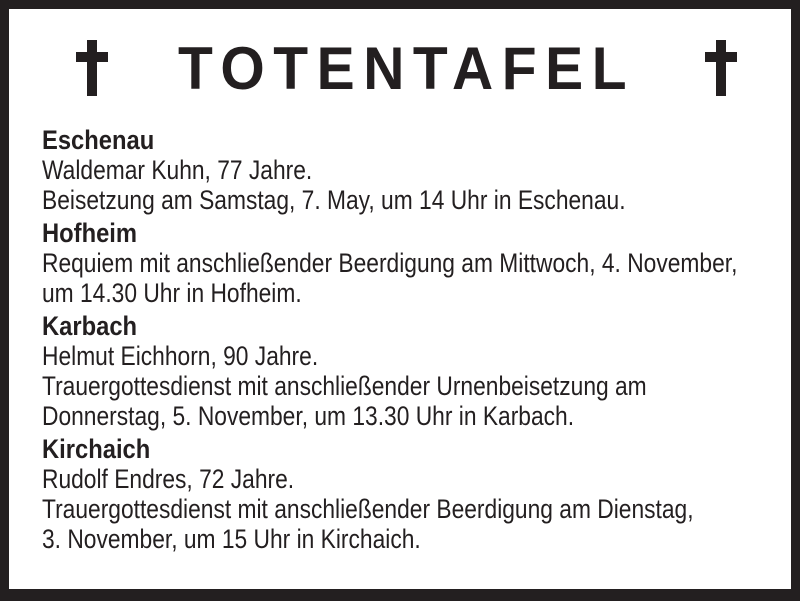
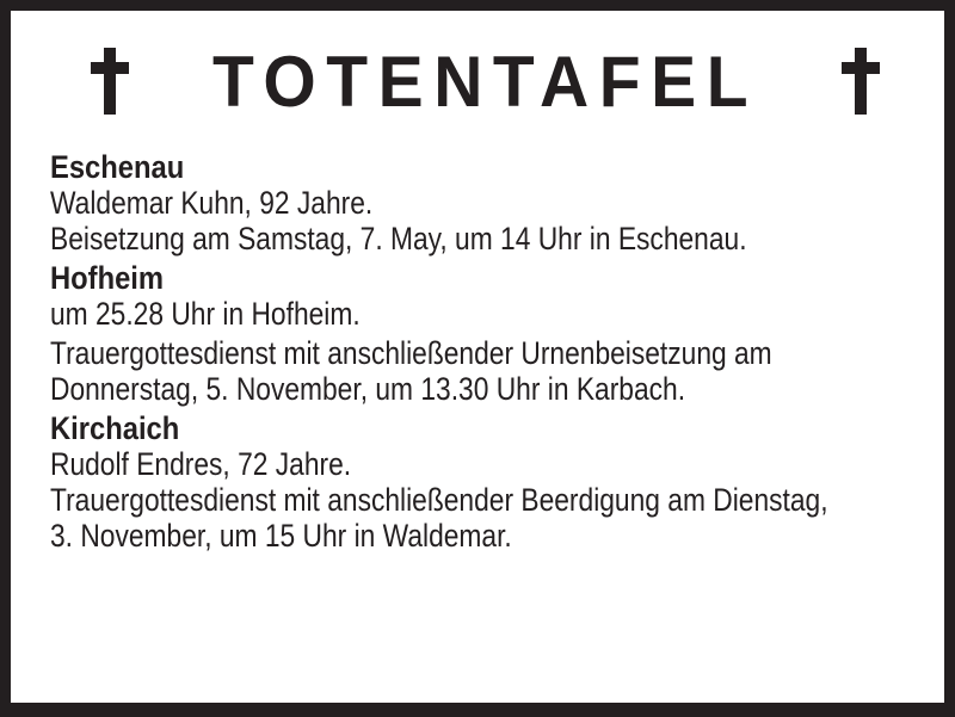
  TOTENTAFEL
  Eschenau
- Waldemar Kuhn, 77 Jahre.
+ Waldemar Kuhn, 92 Jahre.
  Beisetzung am Samstag, 7. May, um 14 Uhr in Eschenau.
  Hofheim
- Requiem mit anschließender Beerdigung am Mittwoch, 4. November,
- um 14.30 Uhr in Hofheim.
+ um 25.28 Uhr in Hofheim.
- Karbach
- Helmut Eichhorn, 90 Jahre.
  Trauergottesdienst mit anschließender Urnenbeisetzung am
  Donnerstag, 5. November, um 13.30 Uhr in Karbach.
  Kirchaich
  Rudolf Endres, 72 Jahre.
  Trauergottesdienst mit anschließender Beerdigung am Dienstag,
- 3. November, um 15 Uhr in Kirchaich.
+ 3. November, um 15 Uhr in Waldemar.
